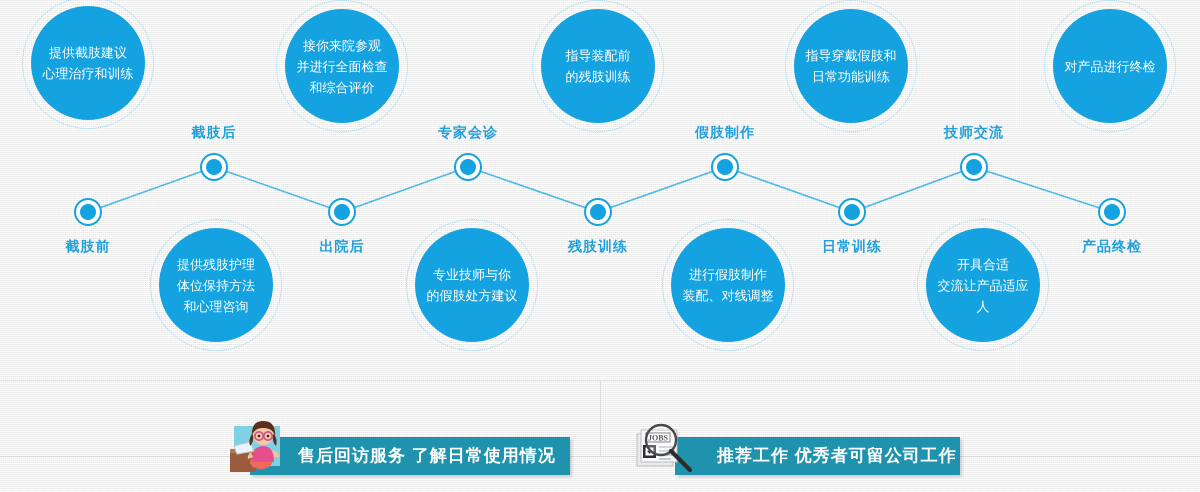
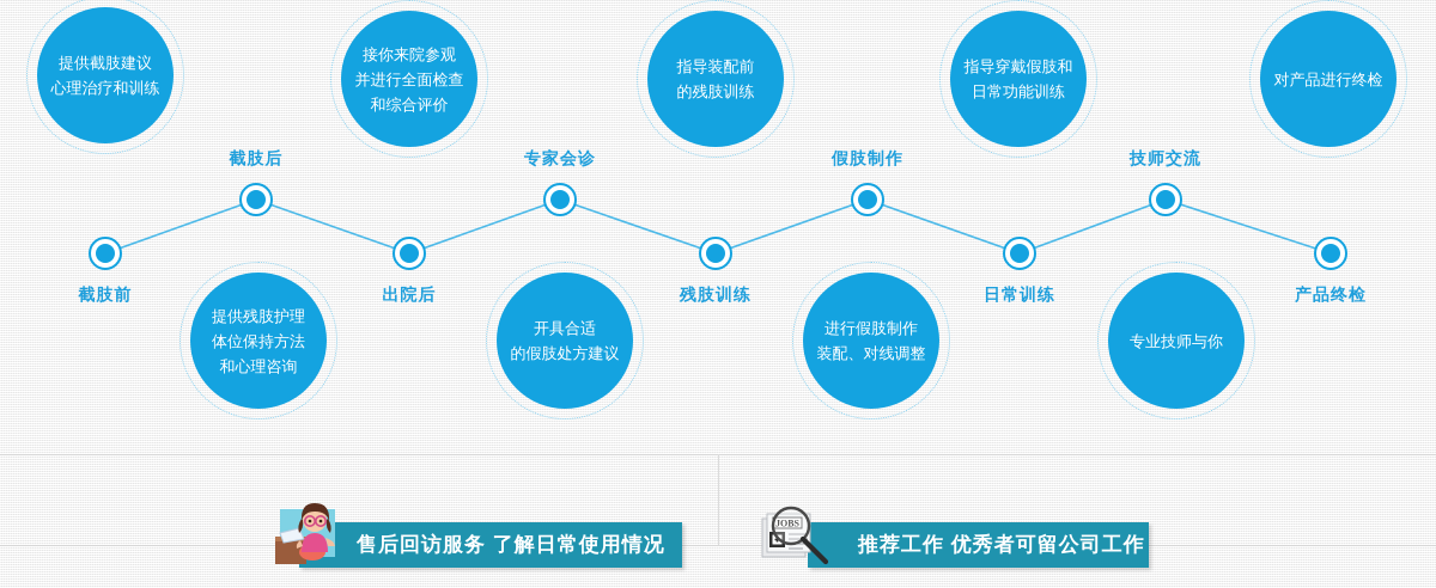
  提供截肢建议
  心理治疗和训练
  截肢前
  提供残肢护理
  体位保持方法
  和心理咨询
  截肢后
  接你来院参观
  并进行全面检查
  和综合评价
  出院后
- 专业技师与你
+ 开具合适
  的假肢处方建议
  专家会诊
  指导装配前
  的残肢训练
  残肢训练
  进行假肢制作
  装配、对线调整
  假肢制作
  指导穿戴假肢和
  日常功能训练
  日常训练
- 开具合适
+ 专业技师与你
- 交流让产品适应人
  技师交流
  对产品进行终检
  产品终检
  售后回访服务 了解日常使用情况
  推荐工作 优秀者可留公司工作
  JOBS
